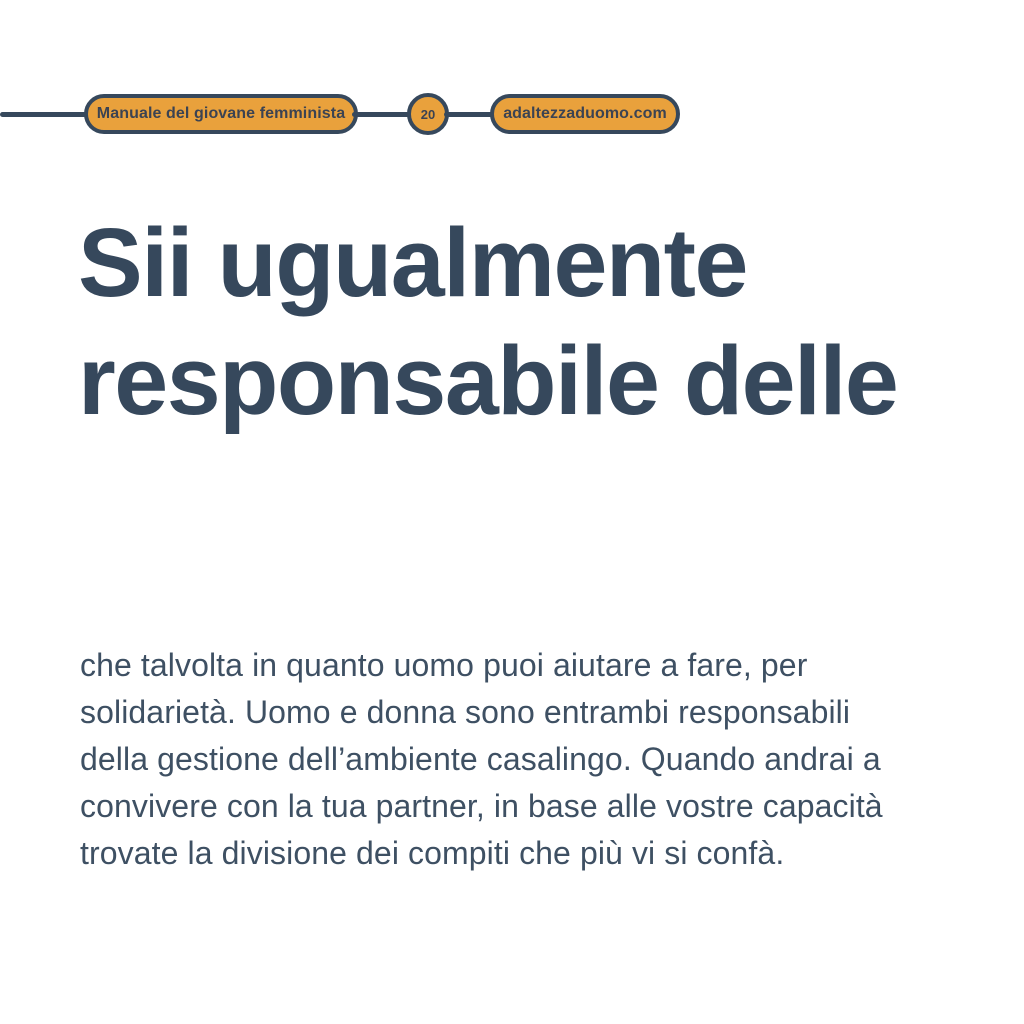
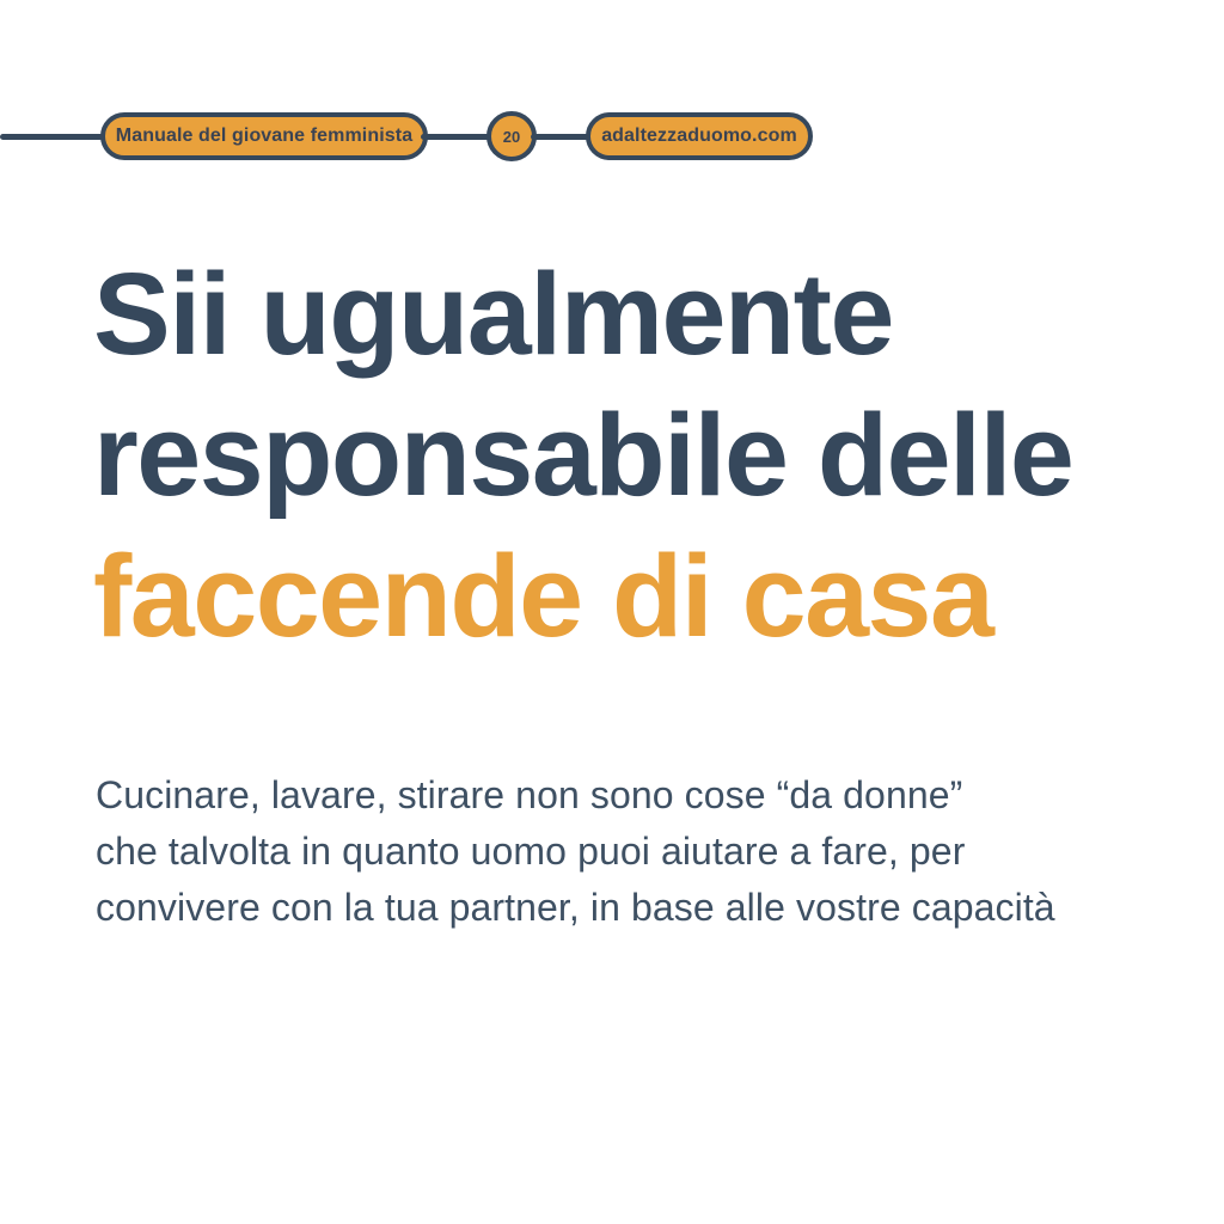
  Manuale del giovane femminista
  20
  adaltezzaduomo.com
  Sii ugualmente
  responsabile delle
+ faccende di casa
+ Cucinare, lavare, stirare non sono cose “da donne”
  che talvolta in quanto uomo puoi aiutare a fare, per
- solidarietà. Uomo e donna sono entrambi responsabili
- della gestione dell’ambiente casalingo. Quando andrai a
  convivere con la tua partner, in base alle vostre capacità
- trovate la divisione dei compiti che più vi si confà.
